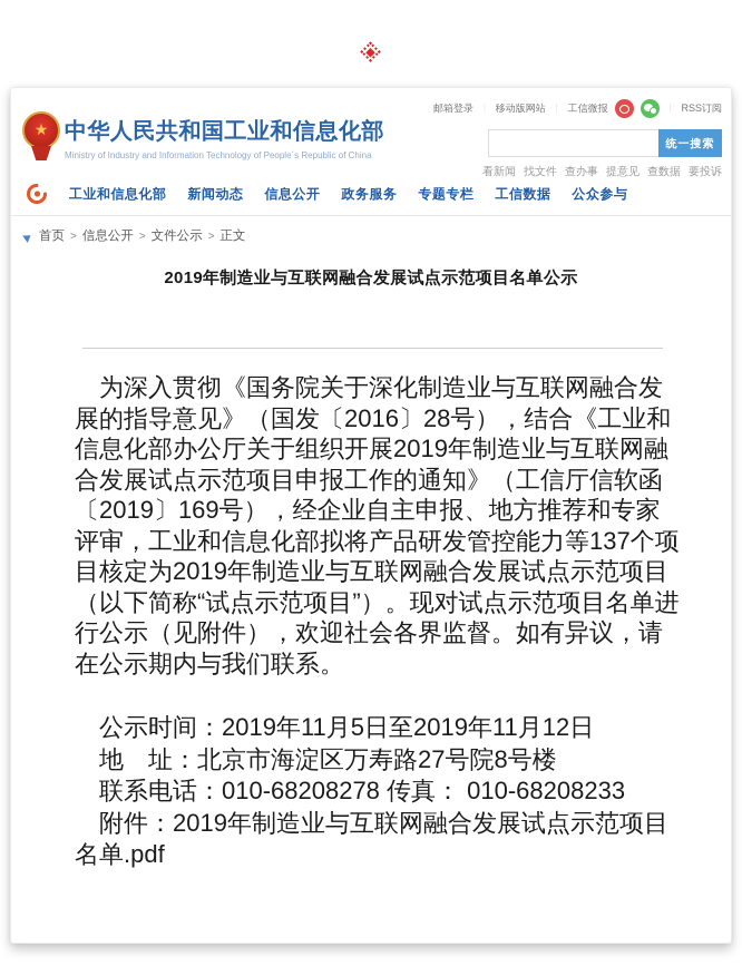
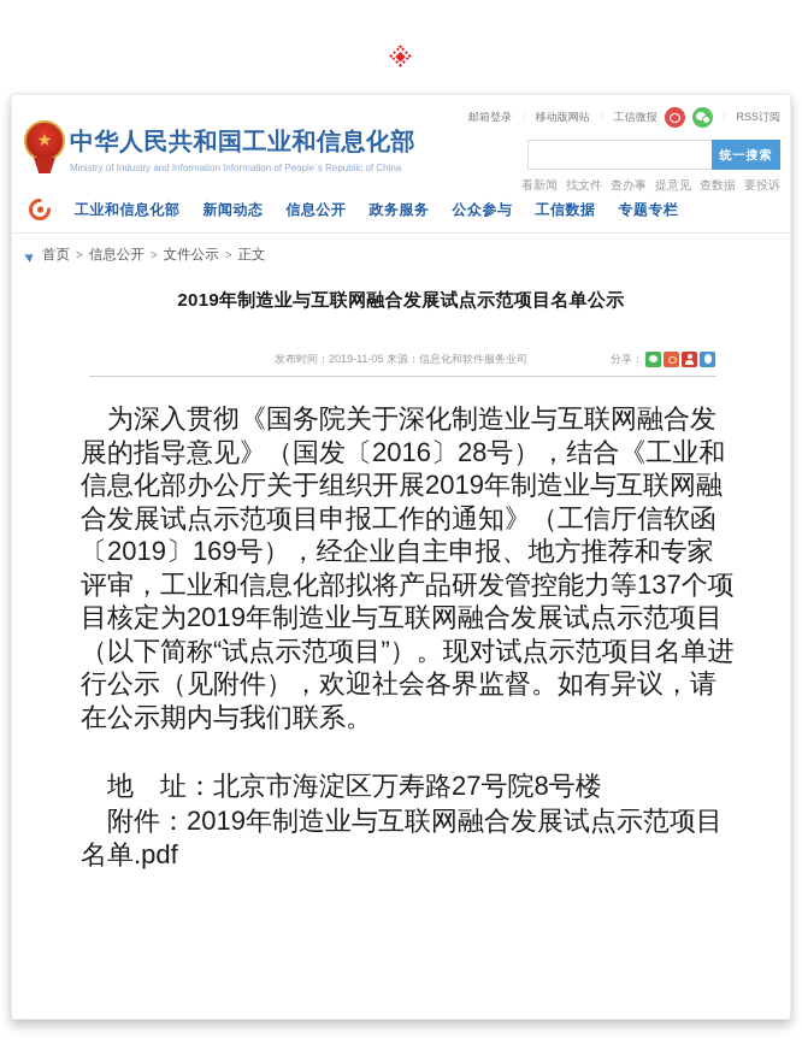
  ★
  中华人民共和国工业和信息化部
- Ministry of Industry and Information Technology of People´s Republic of China
+ Ministry of Industry and Information Information of People´s Republic of China
  邮箱登录
  移动版网站
  工信微报
  RSS订阅
  统一搜索
  看新闻
  找文件
  查办事
  提意见
  查数据
  要投诉
  工业和信息化部
  新闻动态
  信息公开
  政务服务
- 专题专栏
+ 公众参与
  工信数据
- 公众参与
+ 专题专栏
  首页
  >
  信息公开
  >
  文件公示
  >
  正文
  2019年制造业与互联网融合发展试点示范项目名单公示
+ 发布时间：2019-11-05 来源：信息化和软件服务业司
+ 分享：
  为深入贯彻《国务院关于深化制造业与互联网融合发展的指导意见》（国发〔2016〕28号），结合《工业和信息化部办公厅关于组织开展2019年制造业与互联网融合发展试点示范项目申报工作的通知》（工信厅信软函〔2019〕169号），经企业自主申报、地方推荐和专家评审，工业和信息化部拟将产品研发管控能力等137个项目核定为2019年制造业与互联网融合发展试点示范项目（以下简称“试点示范项目”）。现对试点示范项目名单进行公示（见附件），欢迎社会各界监督。如有异议，请在公示期内与我们联系。
- 公示时间：2019年11月5日至2019年11月12日
  地 址：北京市海淀区万寿路27号院8号楼
- 联系电话：010-68208278 传真： 010-68208233
  附件：2019年制造业与互联网融合发展试点示范项目名单.pdf
